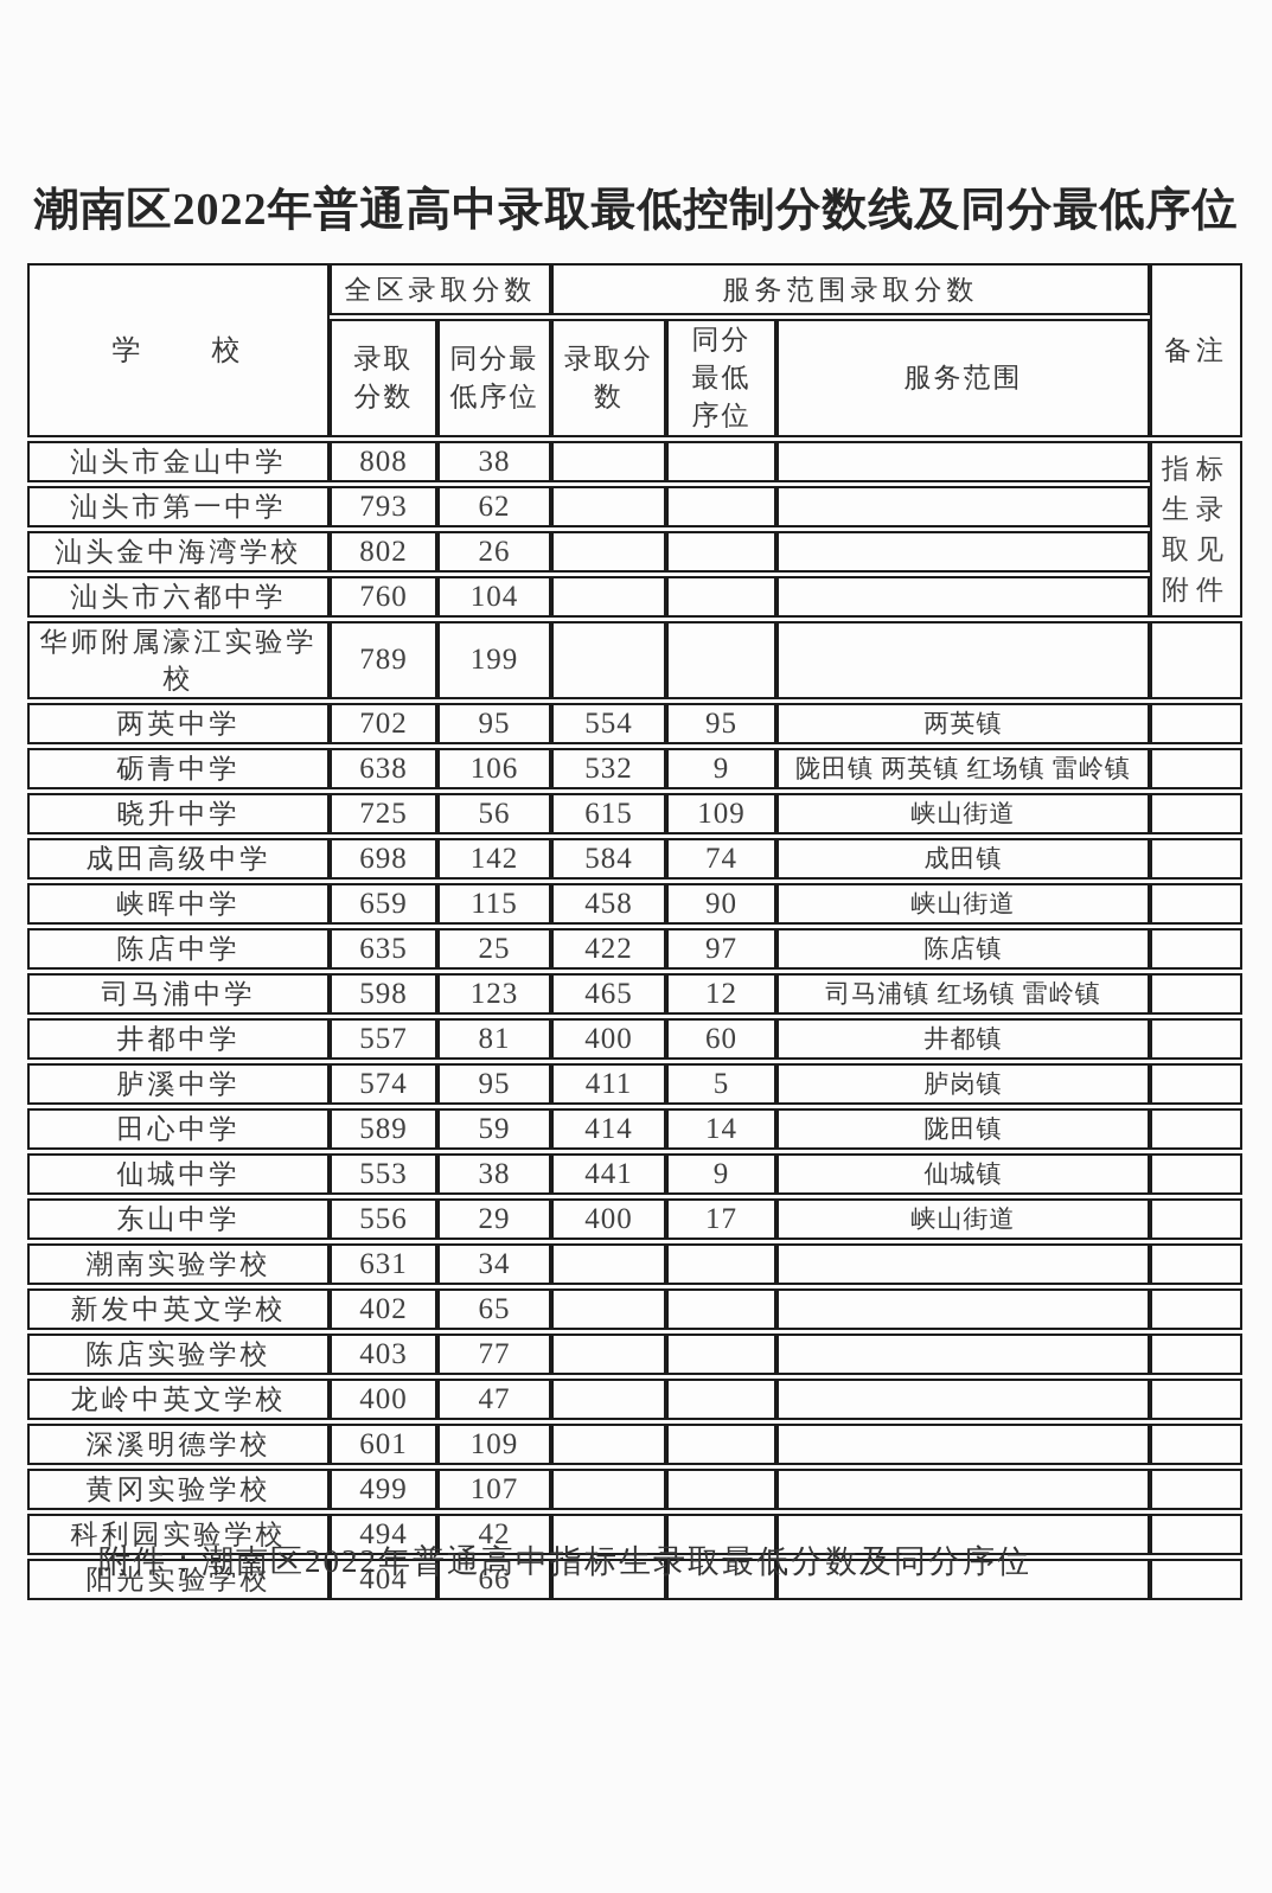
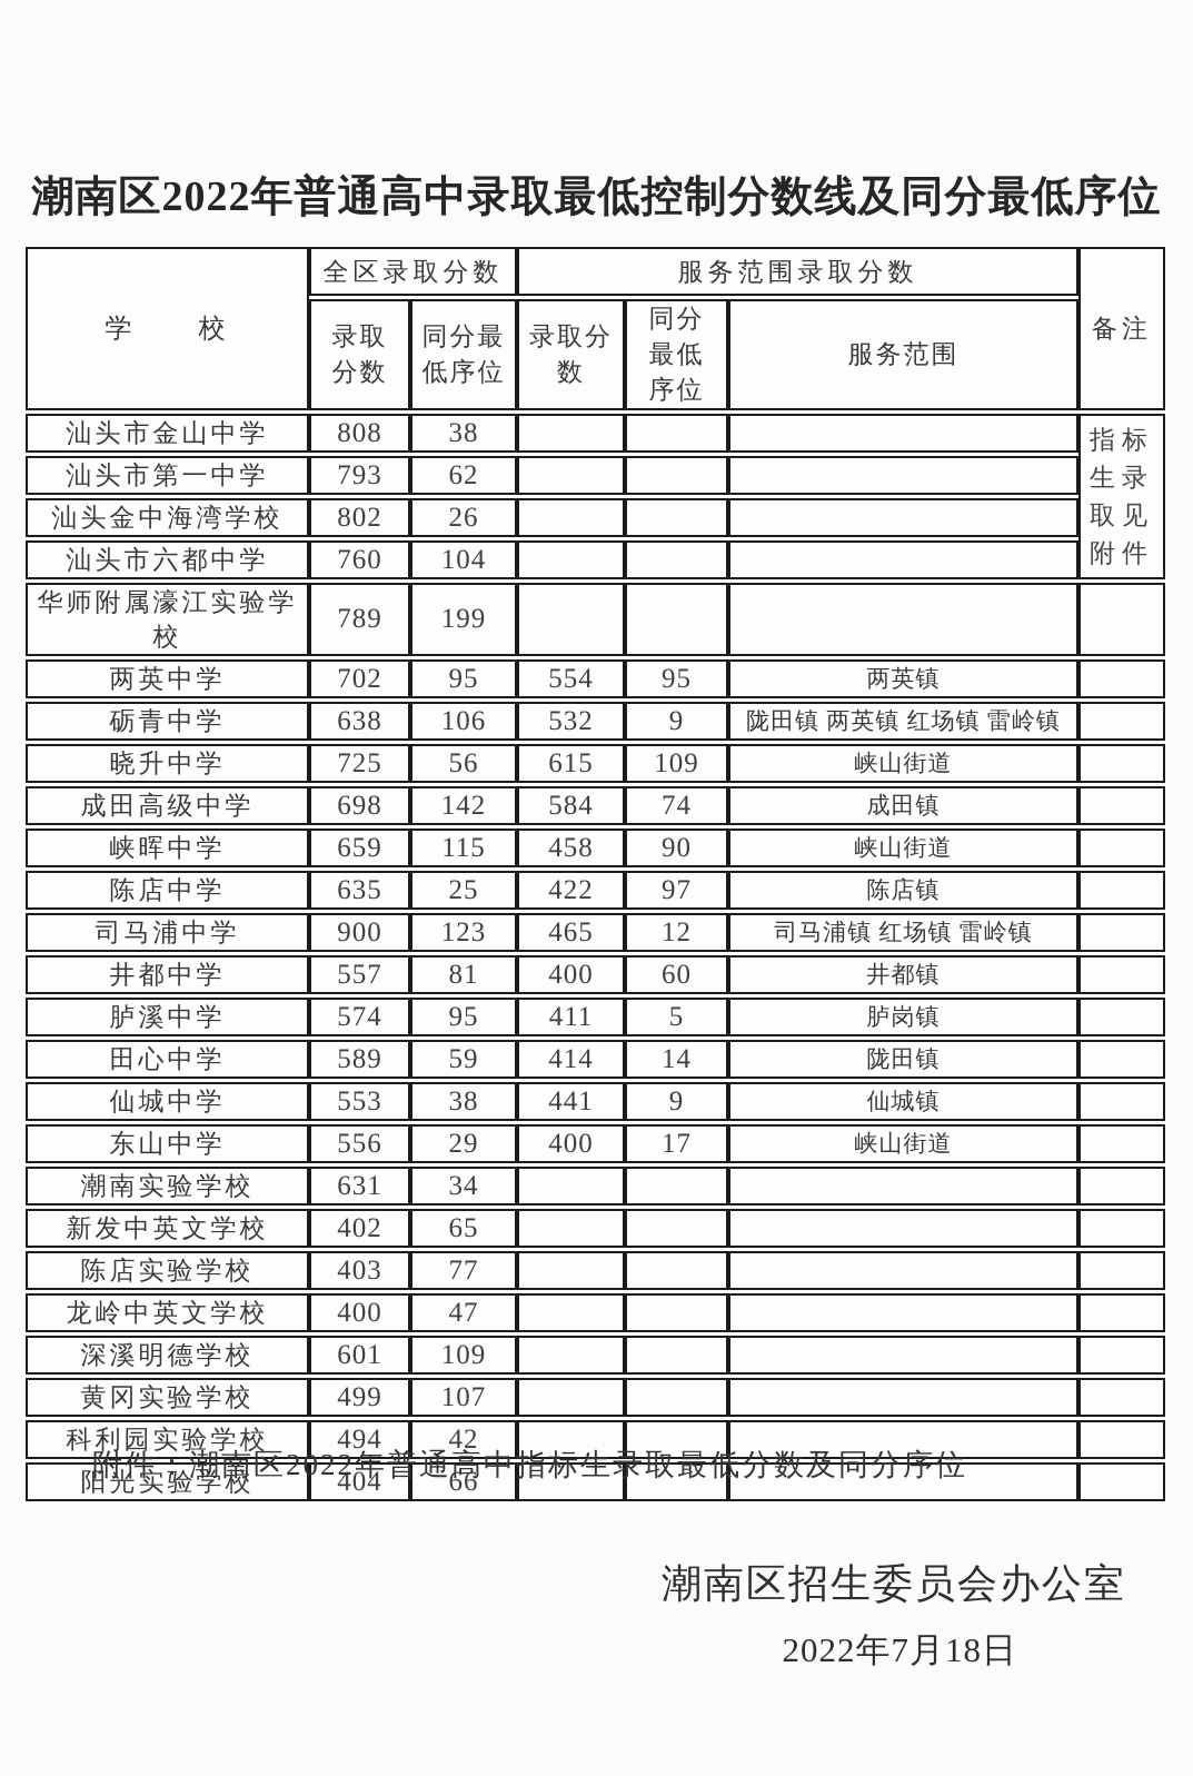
  潮南区2022年普通高中录取最低控制分数线及同分最低序位
  学 校	全区录取分数	服务范围录取分数	备注
  录取分数	同分最低序位	录取分数	同分最低序位	服务范围
  汕头市金山中学	808	38				指标生录取见附件
  汕头市第一中学	793	62
  汕头金中海湾学校	802	26
  汕头市六都中学	760	104
  华师附属濠江实验学校	789	199
  两英中学	702	95	554	95	两英镇
  砺青中学	638	106	532	9	陇田镇 两英镇 红场镇 雷岭镇
  晓升中学	725	56	615	109	峡山街道
  成田高级中学	698	142	584	74	成田镇
  峡晖中学	659	115	458	90	峡山街道
  陈店中学	635	25	422	97	陈店镇
- 司马浦中学	598	123	465	12	司马浦镇 红场镇 雷岭镇
+ 司马浦中学	900	123	465	12	司马浦镇 红场镇 雷岭镇
  井都中学	557	81	400	60	井都镇
  胪溪中学	574	95	411	5	胪岗镇
  田心中学	589	59	414	14	陇田镇
  仙城中学	553	38	441	9	仙城镇
  东山中学	556	29	400	17	峡山街道
  潮南实验学校	631	34
  新发中英文学校	402	65
  陈店实验学校	403	77
  龙岭中英文学校	400	47
  深溪明德学校	601	109
  黄冈实验学校	499	107
  科利园实验学校	494	42
  阳光实验学校	404	66
  附件：潮南区2022年普通高中指标生录取最低分数及同分序位
+ 潮南区招生委员会办公室
+ 2022年7月18日
